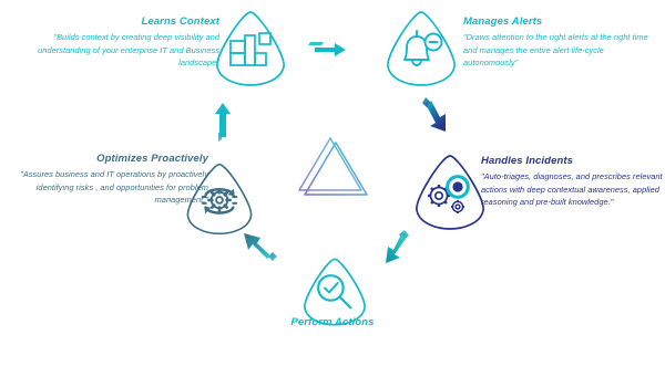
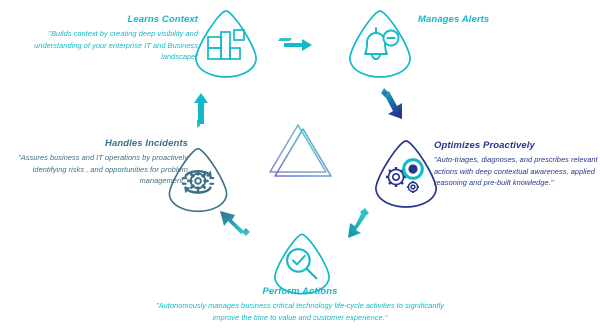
  Learns Context
  "Builds context by creating deep visibility and understanding of your enterprise IT and Business landscape
  Manages Alerts
- "Draws attention to the right alerts at the right time and manages the entire alert life-cycle autonomously"
- Handles Incidents
+ Optimizes Proactively
  "Auto-triages, diagnoses, and prescribes relevant actions with deep contextual awareness, applied easoning and pre-built knowledge."
- Optimizes Proactively
+ Handles Incidents
  "Assures business and IT operations by proactively identifying risks , and opportunities for problm management."
  Perfom Acions
+ "Autonomously manages business critical technology life-cycle activities to significantly improve the time to value and customer experience."
